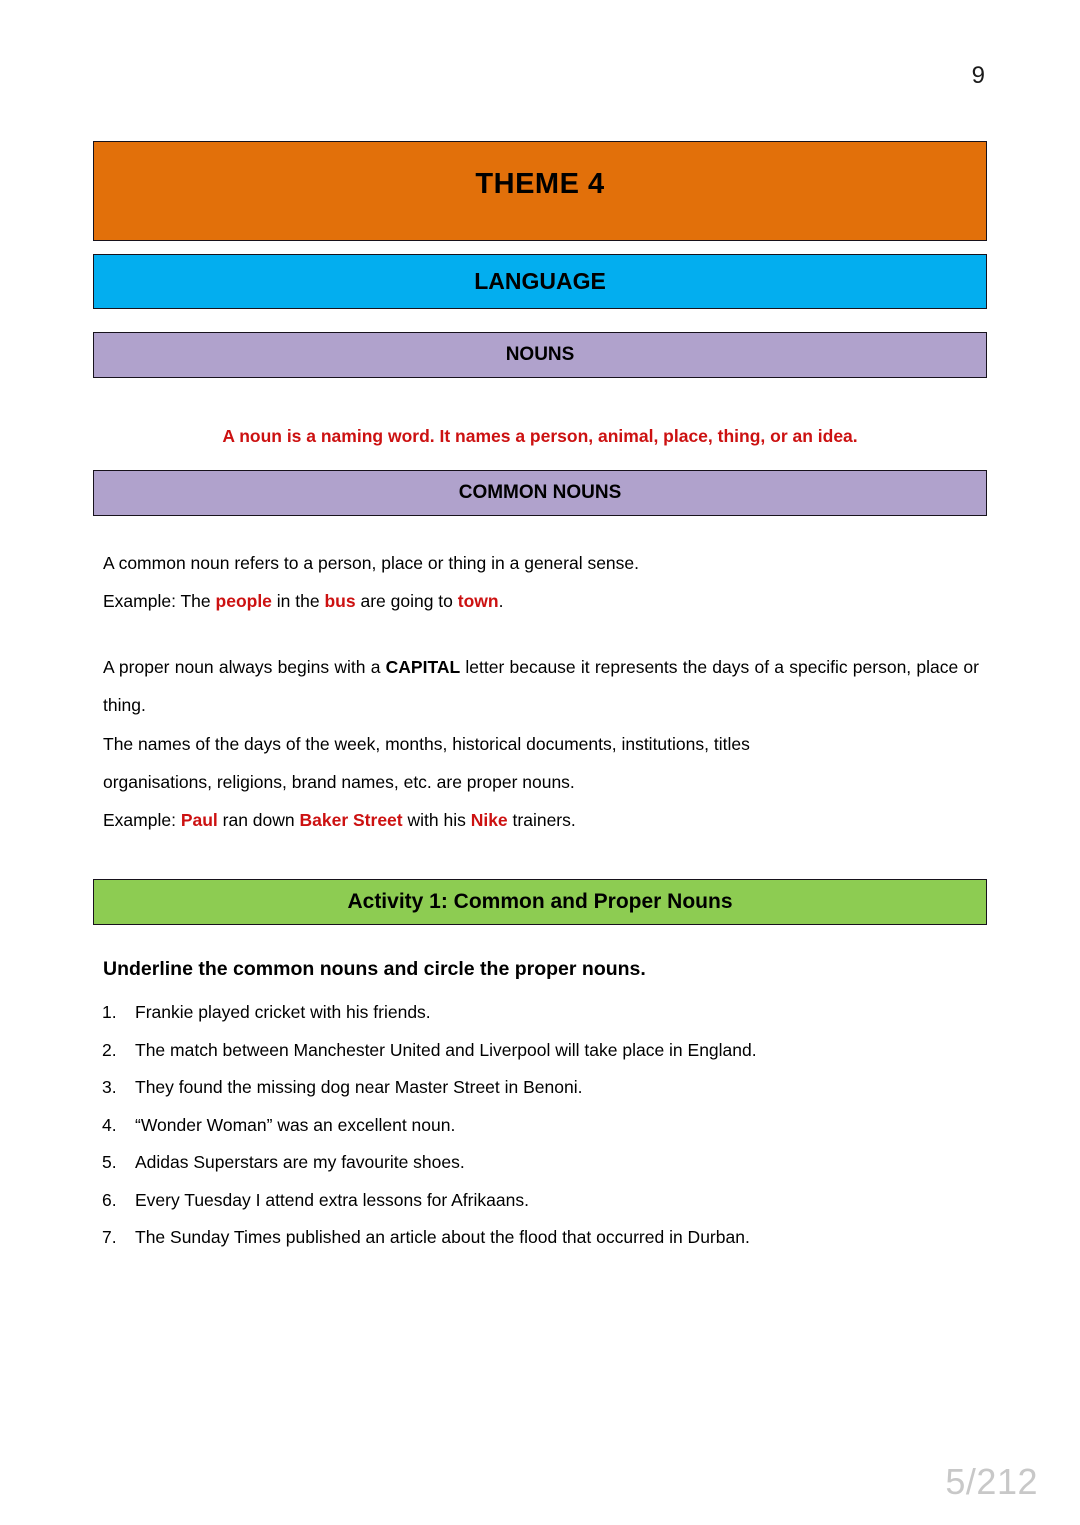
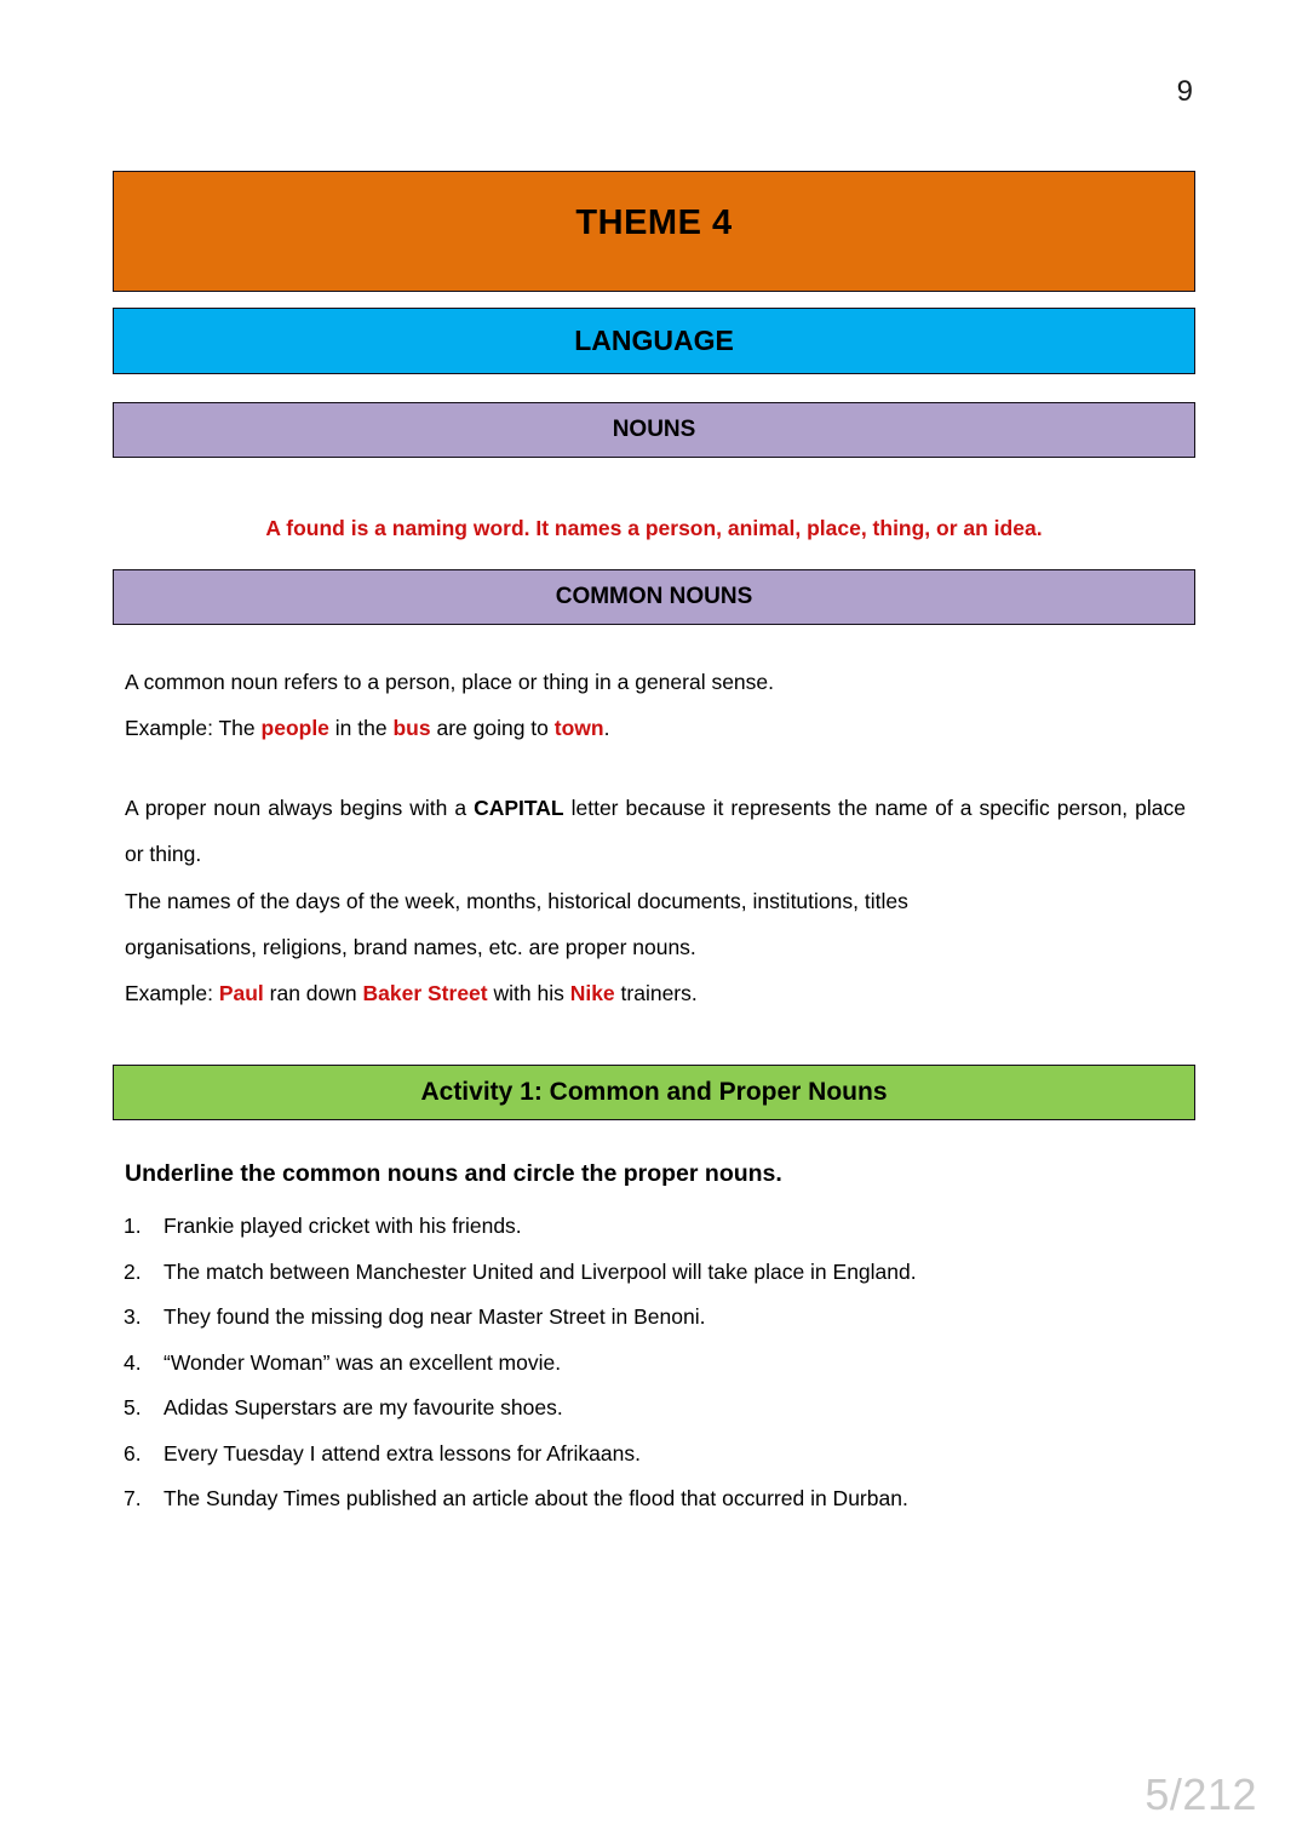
  9
  THEME 4
  LANGUAGE
  NOUNS
- A noun is a naming word. It names a person, animal, place, thing, or an idea.
+ A found is a naming word. It names a person, animal, place, thing, or an idea.
  COMMON NOUNS
  A common noun refers to a person, place or thing in a general sense.
  Example: The people in the bus are going to town.
- A proper noun always begins with a CAPITAL letter because it represents the days of a specific person, place or thing.
+ A proper noun always begins with a CAPITAL letter because it represents the name of a specific person, place or thing.
  The names of the days of the week, months, historical documents, institutions, titles
  organisations, religions, brand names, etc. are proper nouns.
  Example: Paul ran down Baker Street with his Nike trainers.
  Activity 1: Common and Proper Nouns
  Underline the common nouns and circle the proper nouns.
  1.
  Frankie played cricket with his friends.
  2.
  The match between Manchester United and Liverpool will take place in England.
  3.
  They found the missing dog near Master Street in Benoni.
  4.
- “Wonder Woman” was an excellent noun.
+ “Wonder Woman” was an excellent movie.
  5.
  Adidas Superstars are my favourite shoes.
  6.
  Every Tuesday I attend extra lessons for Afrikaans.
  7.
  The Sunday Times published an article about the flood that occurred in Durban.
  5/212
